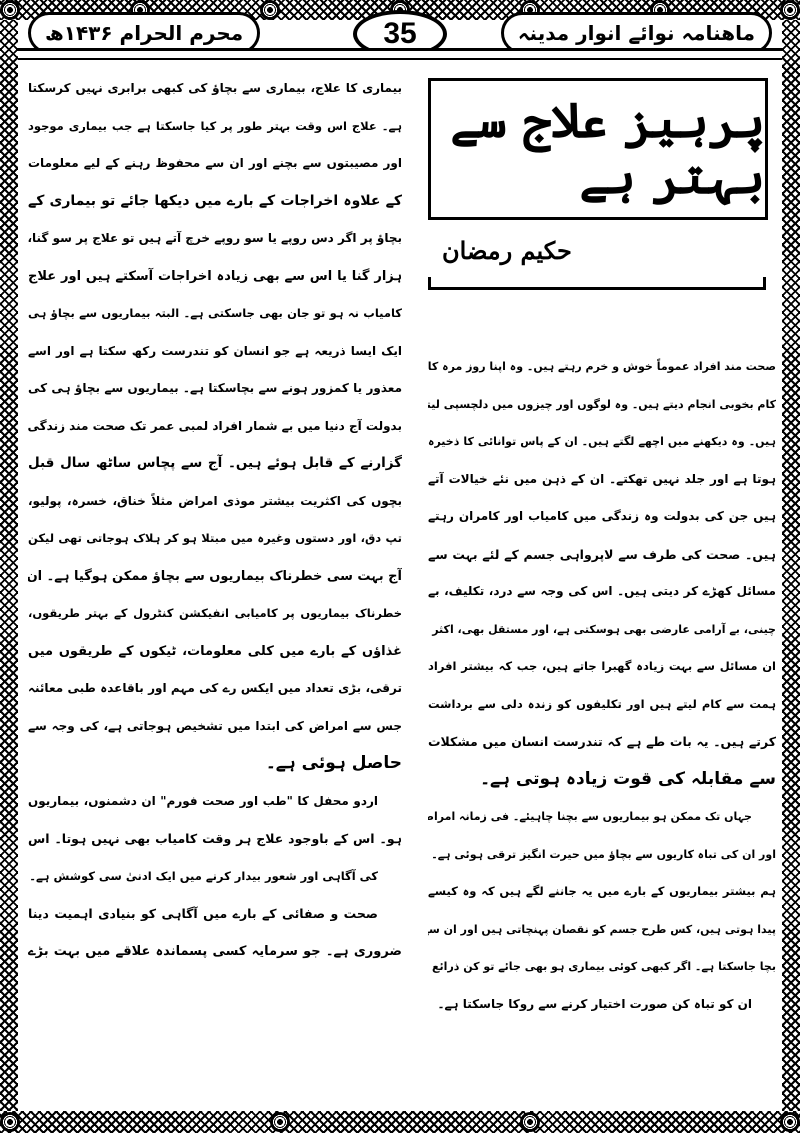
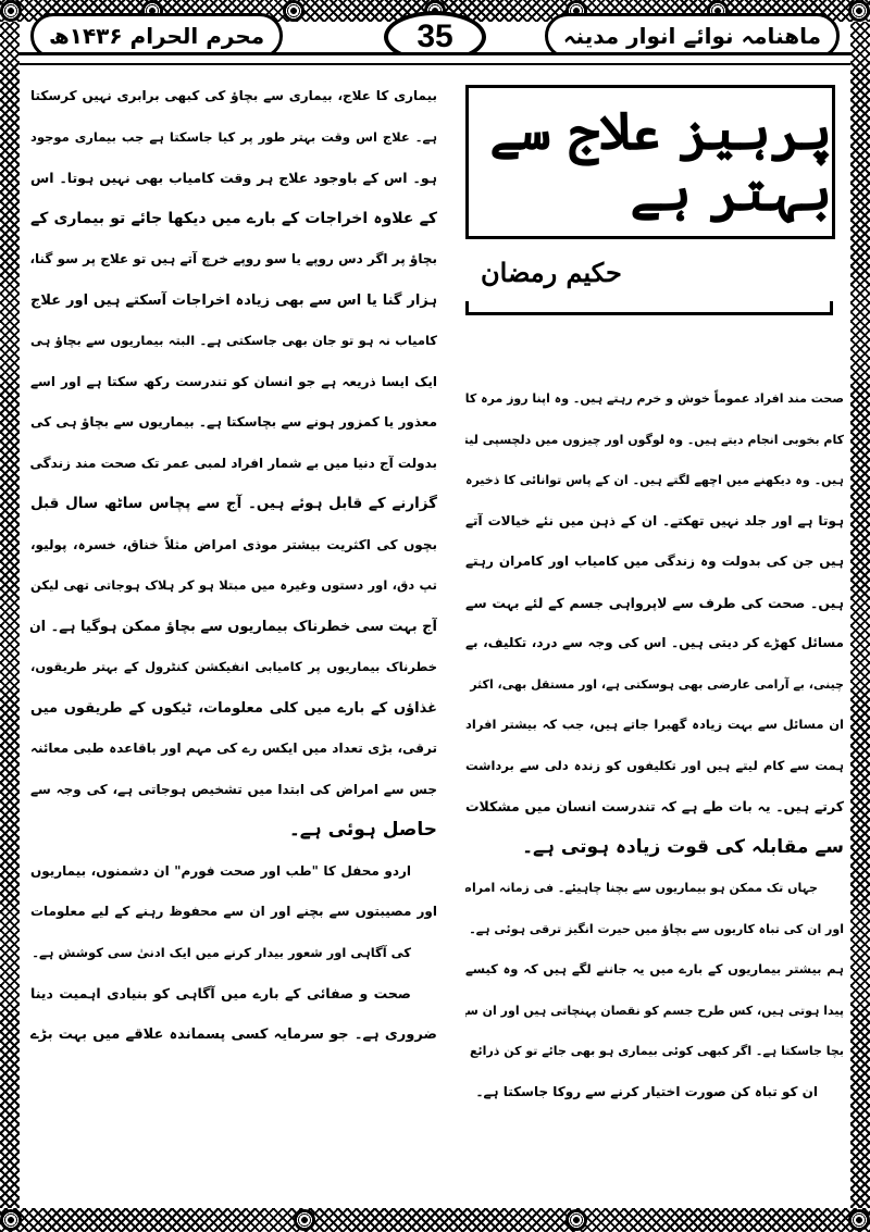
  محرم الحرام ۱۴۳۶ھ
  35
  ماهنامہ نوائے انوار مدینہ
  پرہیز علاج سے بہتر ہے
  حکیم رمضان
  صحت مند افراد عموماً خوش و خرم رہتے ہیں۔ وہ اپنا روز مرہ کا
  کام بخوبی انجام دیتے ہیں۔ وہ لوگوں اور چیزوں میں دلچسپی لیت
  ہیں۔ وہ دیکھنے میں اچھے لگتے ہیں۔ ان کے پاس توانائی کا ذخیرہ
  ہوتا ہے اور جلد نہیں تھکتے۔ ان کے ذہن میں نئے خیالات آتے
  ہیں جن کی بدولت وہ زندگی میں کامیاب اور کامران رہتے
  ہیں۔ صحت کی طرف سے لاپرواہی جسم کے لئے بہت سے
  مسائل کھڑے کر دیتی ہیں۔ اس کی وجہ سے درد، تکلیف، بے
  چینی، بے آرامی عارضی بھی ہوسکتی ہے، اور مستقل بھی، اکثر
  ان مسائل سے بہت زیادہ گھبرا جاتے ہیں، جب کہ بیشتر افراد
  ہمت سے کام لیتے ہیں اور تکلیفوں کو زندہ دلی سے برداشت
  کرتے ہیں۔ یہ بات طے ہے کہ تندرست انسان میں مشکلات
  سے مقابلہ کی قوت زیادہ ہوتی ہے۔
  جہاں تک ممکن ہو بیماریوں سے بچنا چاہیئے۔ فی زمانہ امرا
  اور ان کی تباہ کاریوں سے بچاؤ میں حیرت انگیز ترقی ہوئی ہے۔
  ہم بیشتر بیماریوں کے بارے میں یہ جاننے لگے ہیں کہ وہ کیسے
  پیدا ہوتی ہیں، کس طرح جسم کو نقصان پہنچاتی ہیں اور ان س
  بچا جاسکتا ہے۔ اگر کبھی کوئی بیماری ہو بھی جائے تو کن ذرائع
  ان کو تباہ کن صورت اختیار کرنے سے روکا جاسکتا ہے۔
  بیماری کا علاج، بیماری سے بچاؤ کی کبھی برابری نہیں کرسکتا
  ہے۔ علاج اس وقت بہتر طور پر کیا جاسکتا ہے جب بیماری موجود
- اور مصیبتوں سے بچنے اور ان سے محفوظ رہنے کے لیے معلومات
+ ہو۔ اس کے باوجود علاج ہر وقت کامیاب بھی نہیں ہوتا۔ اس
  کے علاوہ اخراجات کے بارے میں دیکھا جائے تو بیماری کے
  بچاؤ پر اگر دس روپے یا سو روپے خرچ آتے ہیں تو علاج پر سو گنا،
  ہزار گنا یا اس سے بھی زیادہ اخراجات آسکتے ہیں اور علاج
  کامیاب نہ ہو تو جان بھی جاسکتی ہے۔ البتہ بیماریوں سے بچاؤ ہی
  ایک ایسا ذریعہ ہے جو انسان کو تندرست رکھ سکتا ہے اور اسے
  معذور یا کمزور ہونے سے بچاسکتا ہے۔ بیماریوں سے بچاؤ ہی کی
  بدولت آج دنیا میں بے شمار افراد لمبی عمر تک صحت مند زندگی
  گزارنے کے قابل ہوئے ہیں۔ آج سے پچاس ساٹھ سال قبل
  بچوں کی اکثریت بیشتر موذی امراض مثلاً خناق، خسرہ، پولیو،
  تپ دق، اور دستوں وغیرہ میں مبتلا ہو کر ہلاک ہوجاتی تھی لیکن
  آج بہت سی خطرناک بیماریوں سے بچاؤ ممکن ہوگیا ہے۔ ان
  خطرناک بیماریوں پر کامیابی انفیکشن کنٹرول کے بہتر طریقوں،
  غذاؤں کے بارے میں کلی معلومات، ٹیکوں کے طریقوں میں
  ترقی، بڑی تعداد میں ایکس رے کی مہم اور باقاعدہ طبی معائنہ
  جس سے امراض کی ابتدا میں تشخیص ہوجاتی ہے، کی وجہ سے
  حاصل ہوئی ہے۔
  اردو محفل کا "طب اور صحت فورم" ان دشمنوں، بیماریوں
- ہو۔ اس کے باوجود علاج ہر وقت کامیاب بھی نہیں ہوتا۔ اس
+ اور مصیبتوں سے بچنے اور ان سے محفوظ رہنے کے لیے معلومات
  کی آگاہی اور شعور بیدار کرنے میں ایک ادنیٰ سی کوشش ہے۔
  صحت و صفائی کے بارے میں آگاہی کو بنیادی اہمیت دینا
  ضروری ہے۔ جو سرمایہ کسی پسماندہ علاقے میں بہت بڑے
